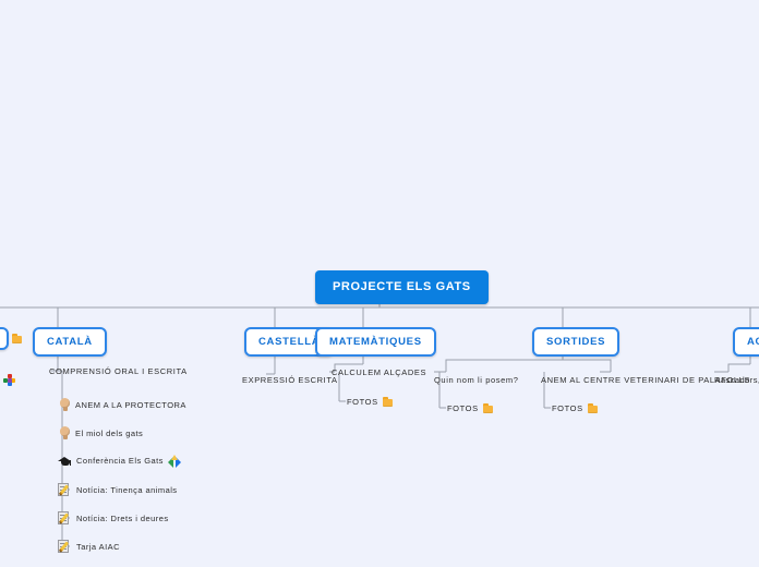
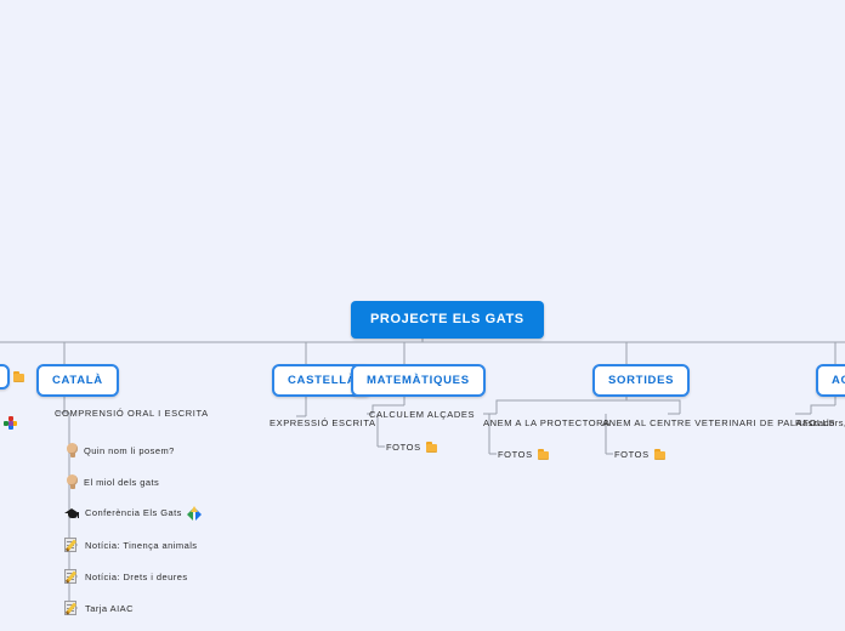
  PROJECTE ELS GATS
  CATALÀ
  COMPRENSIÓ ORAL I ESCRITA
- ANEM A LA PROTECTORA
+ Quin nom li posem?
  El miol dels gats
  Conferència Els Gats
  Notícia: Tinença animals
  Notícia: Drets i deures
  Tarja AIAC
  CASTELL
  EXPRESSIÓ ESCRITA
  MATEMÀTIQUES
  CALCULEM ALÇADES
  FOTOS
  SORTIDES
- Quin nom li posem?
+ ANEM A LA PROTECTORA
  FOTOS
  ANEM AL CENTRE VETERINARI DE PALAFOLLS
  FOTOS
  Rascadors
